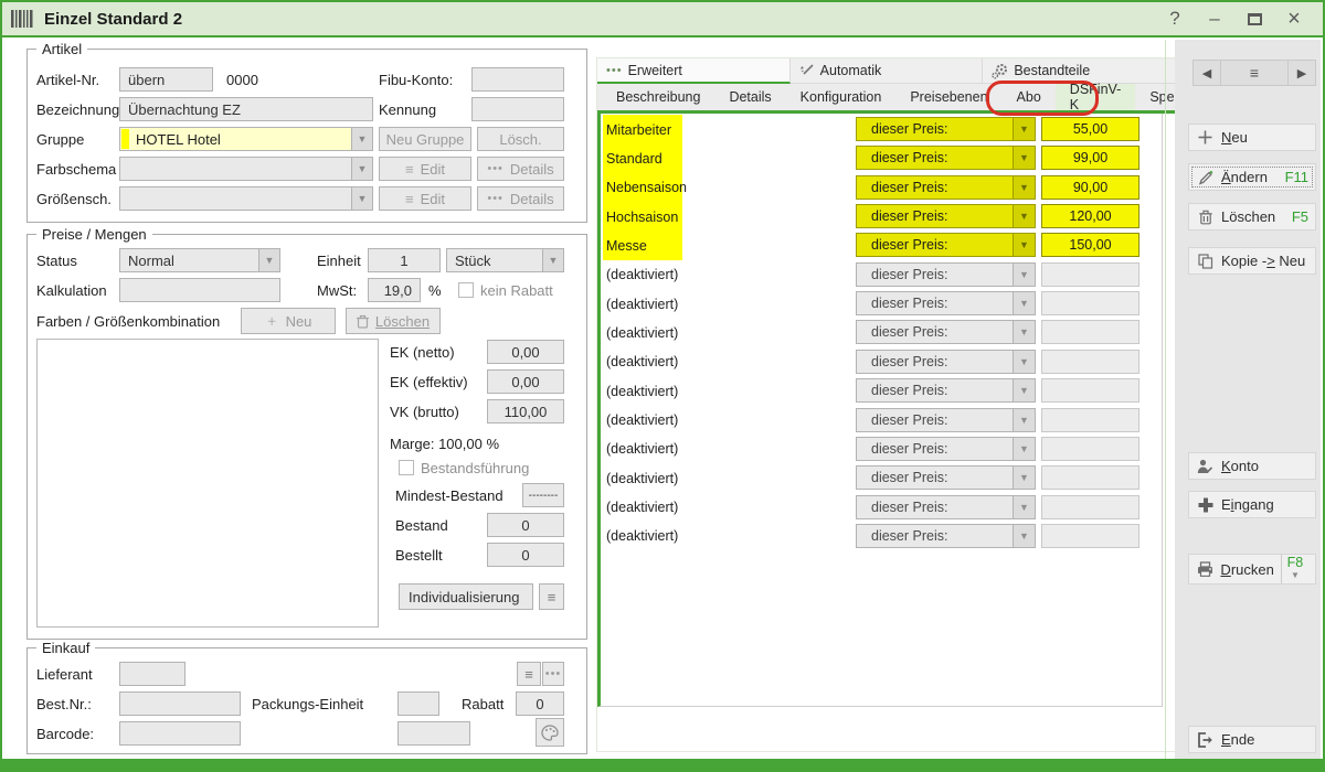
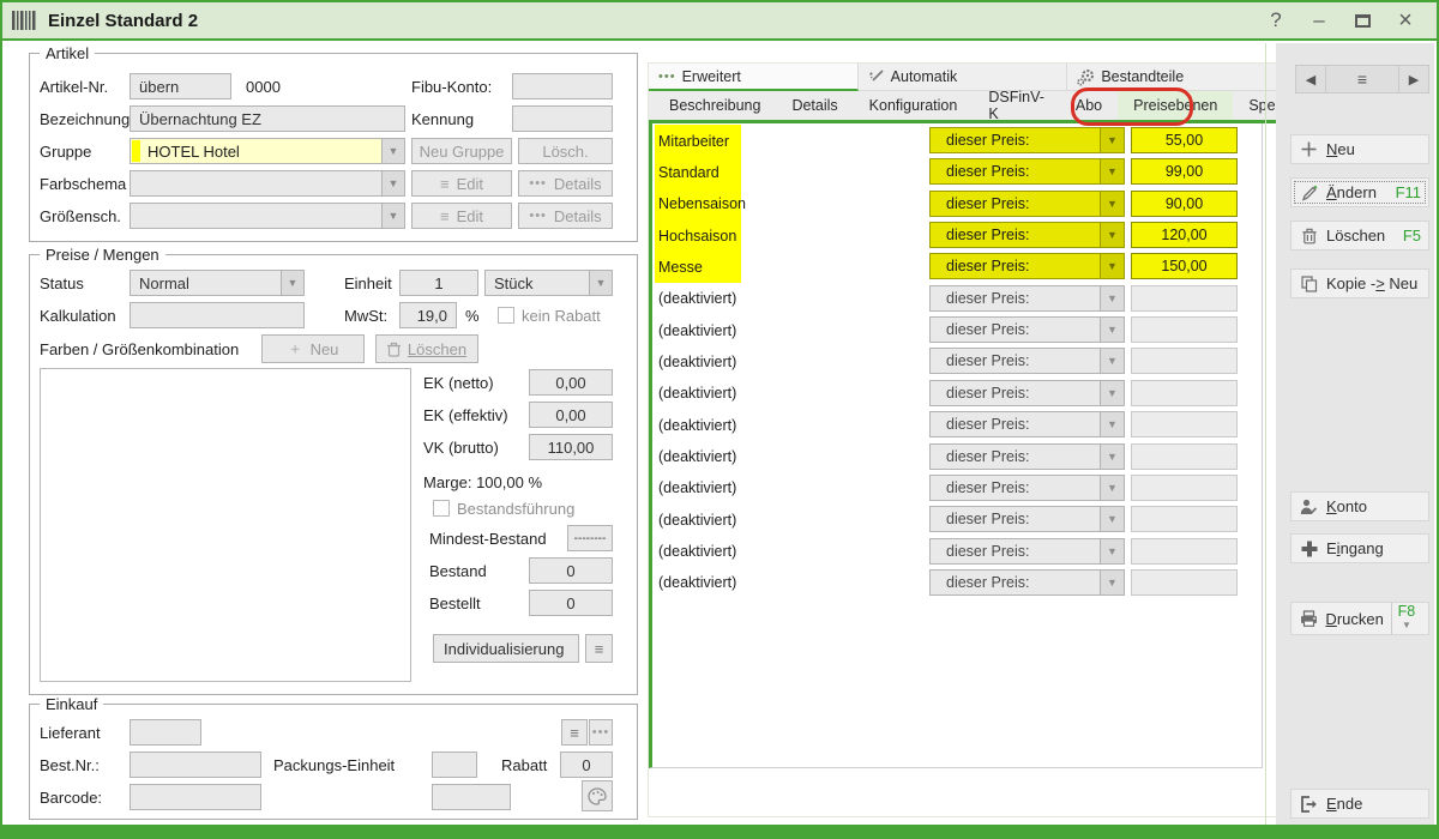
  Einzel Standard 2
  ?
  –
  ×
  Artikel
  Artikel-Nr.
  übern
  0000
  Fibu-Konto:
  Bezeichnung
  Übernachtung EZ
  Kennung
  Gruppe
  HOTEL Hotel
  ▼
  Neu Gruppe
  Lösch.
  Farbschema
  ▼
  ≡
  Edit
  •••
  Details
  Größensch.
  ▼
  ≡
  Edit
  •••
  Details
  Preise / Mengen
  Status
  Normal
  ▼
  Einheit
  1
  Stück
  ▼
  Kalkulation
  MwSt:
  19,0
  %
  kein Rabatt
  Farben / Größenkombination
  ＋
  Neu
  Löschen
  EK (netto)
  0,00
  EK (effektiv)
  0,00
  VK (brutto)
  110,00
  Marge: 100,00 %
  Bestandsführung
  Mindest-Bestand
  --------
  Bestand
  0
  Bestellt
  0
  Individualisierung
  ≡
  Einkauf
  Lieferant
  ≡
  •••
  Best.Nr.:
  Packungs-Einheit
  Rabatt
  0
  Barcode:
  •••
  Erweitert
  Automatik
  Bestandteile
  Beschreibung
  Details
  Konfiguration
- Preisebenen
+ DSFinV-K
  Abo
- DSFinV-K
+ Preisebenen
  Mitarbeiter
  dieser Preis:
  ▼
  55,00
  Standard
  dieser Preis:
  ▼
  99,00
  Nebensaison
  dieser Preis:
  ▼
  90,00
  Hochsaison
  dieser Preis:
  ▼
  120,00
  Messe
  dieser Preis:
  ▼
  150,00
  (deaktiviert)
  dieser Preis:
  ▼
  (deaktiviert)
  dieser Preis:
  ▼
  (deaktiviert)
  dieser Preis:
  ▼
  (deaktiviert)
  dieser Preis:
  ▼
  (deaktiviert)
  dieser Preis:
  ▼
  (deaktiviert)
  dieser Preis:
  ▼
  (deaktiviert)
  dieser Preis:
  ▼
  (deaktiviert)
  dieser Preis:
  ▼
  (deaktiviert)
  dieser Preis:
  ▼
  (deaktiviert)
  dieser Preis:
  ▼
  ◀
  ≡
  ▶
  Neu
  Ändern
  F11
  Löschen
  F5
  Kopie -> Neu
  Konto
  Eingang
  Drucken
  F8
  ▼
  Ende
